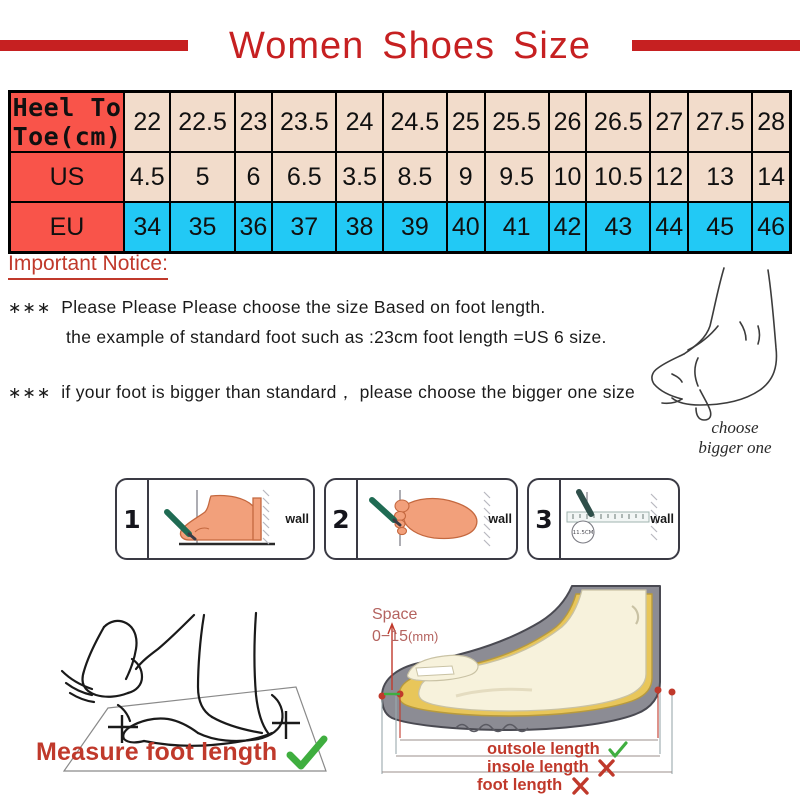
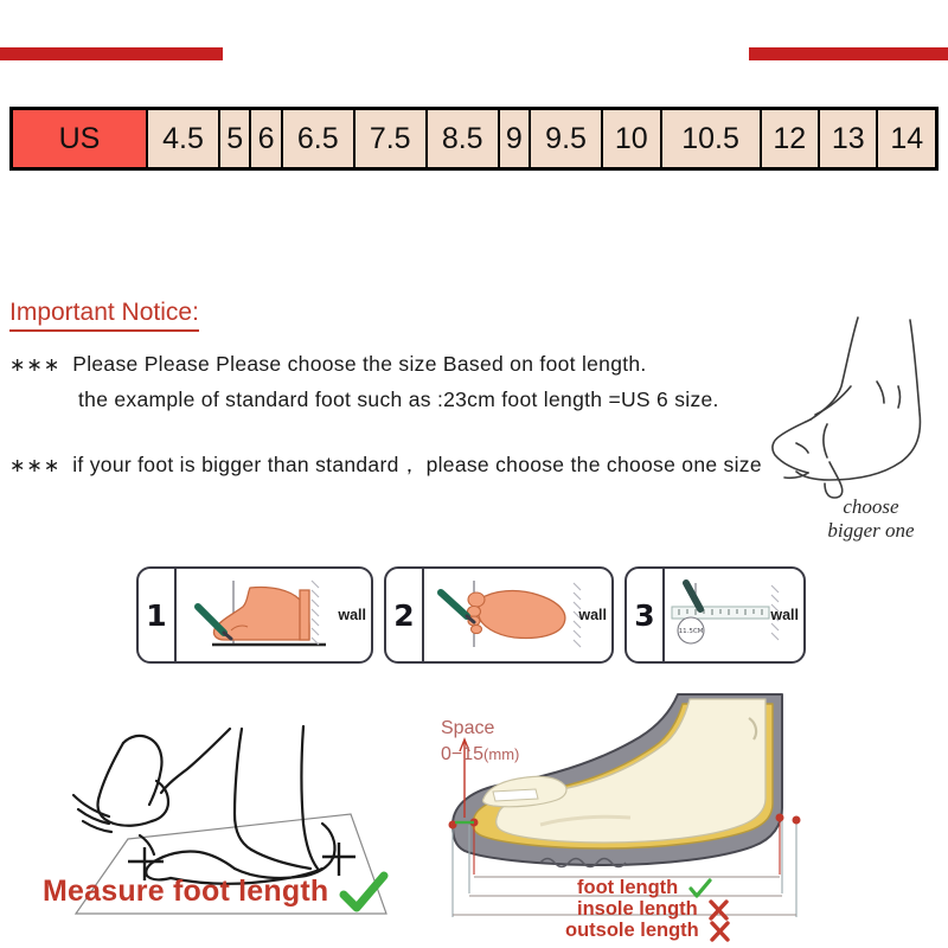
- Women Shoes Size
- Heel To Toe(cm)	22	22.5	23	23.5	24	24.5	25	25.5	26	26.5	27	27.5	28
- US	4.5	5	6	6.5	3.5	8.5	9	9.5	10	10.5	12	13	14
+ US	4.5	5	6	6.5	7.5	8.5	9	9.5	10	10.5	12	13	14
- EU	34	35	36	37	38	39	40	41	42	43	44	45	46
  Important Notice:
  ∗∗∗ Please Please Please choose the size Based on foot length.
  the example of standard foot such as :23cm foot length =US 6 size.
- ∗∗∗ if your foot is bigger than standard， please choose the bigger one size
+ ∗∗∗ if your foot is bigger than standard， please choose the choose one size
  choose
  bigger one
  1
  wall
  2
  wall
  3
  wall
  Measure foot length
  Space
  0−15(mm)
- outsole length
+ foot length
  insole length
- foot length
+ outsole length
